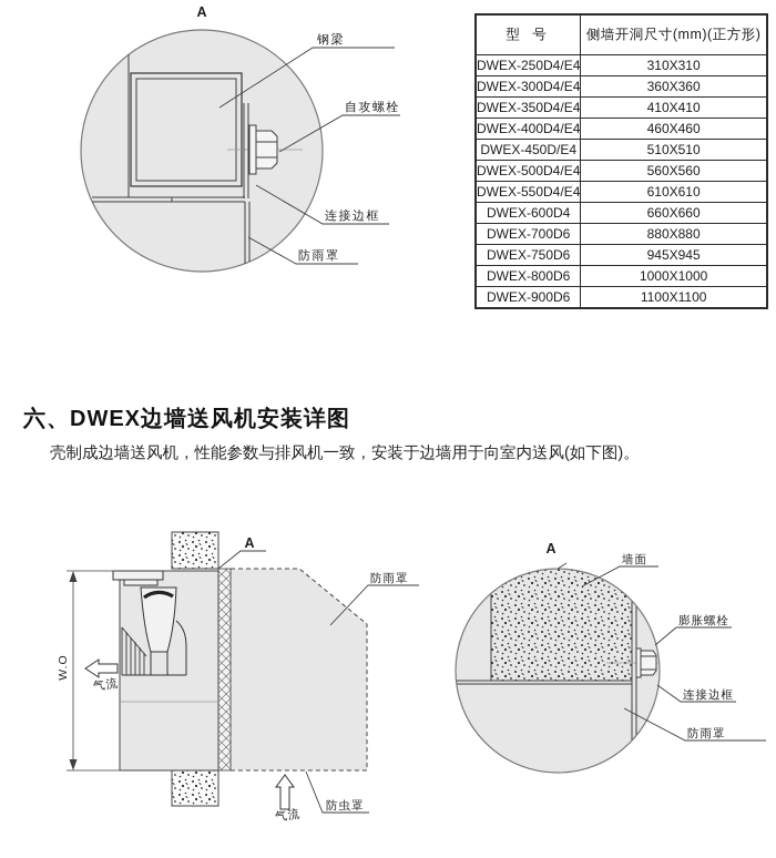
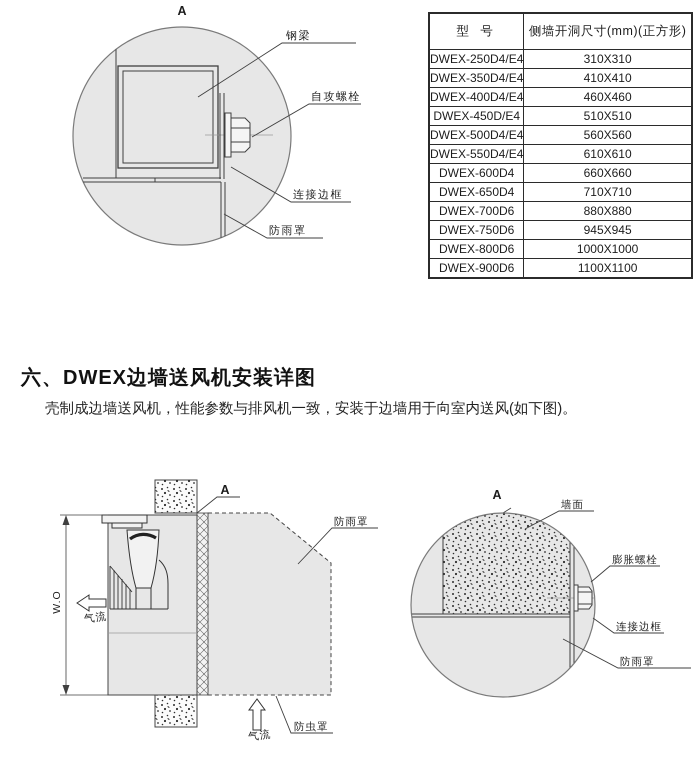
  A
  钢梁
  自攻螺栓
  连接边框
  防雨罩
  型 号	侧墙开洞尺寸(mm)(正方形)
  DWEX-250D4/E4	310X310
- DWEX-300D4/E4	360X360
  DWEX-350D4/E4	410X410
  DWEX-400D4/E4	460X460
  DWEX-450D/E4	510X510
  DWEX-500D4/E4	560X560
  DWEX-550D4/E4	610X610
  DWEX-600D4	660X660
+ DWEX-650D4	710X710
  DWEX-700D6	880X880
  DWEX-750D6	945X945
  DWEX-800D6	1000X1000
  DWEX-900D6	1100X1100
  六、DWEX边墙送风机安装详图
  壳制成边墙送风机，性能参数与排风机一致，安装于边墙用于向室内送风(如下图)。
  A
  防雨罩
  防虫罩
  A
  墙面
  膨胀螺栓
  连接边框
  防雨罩
